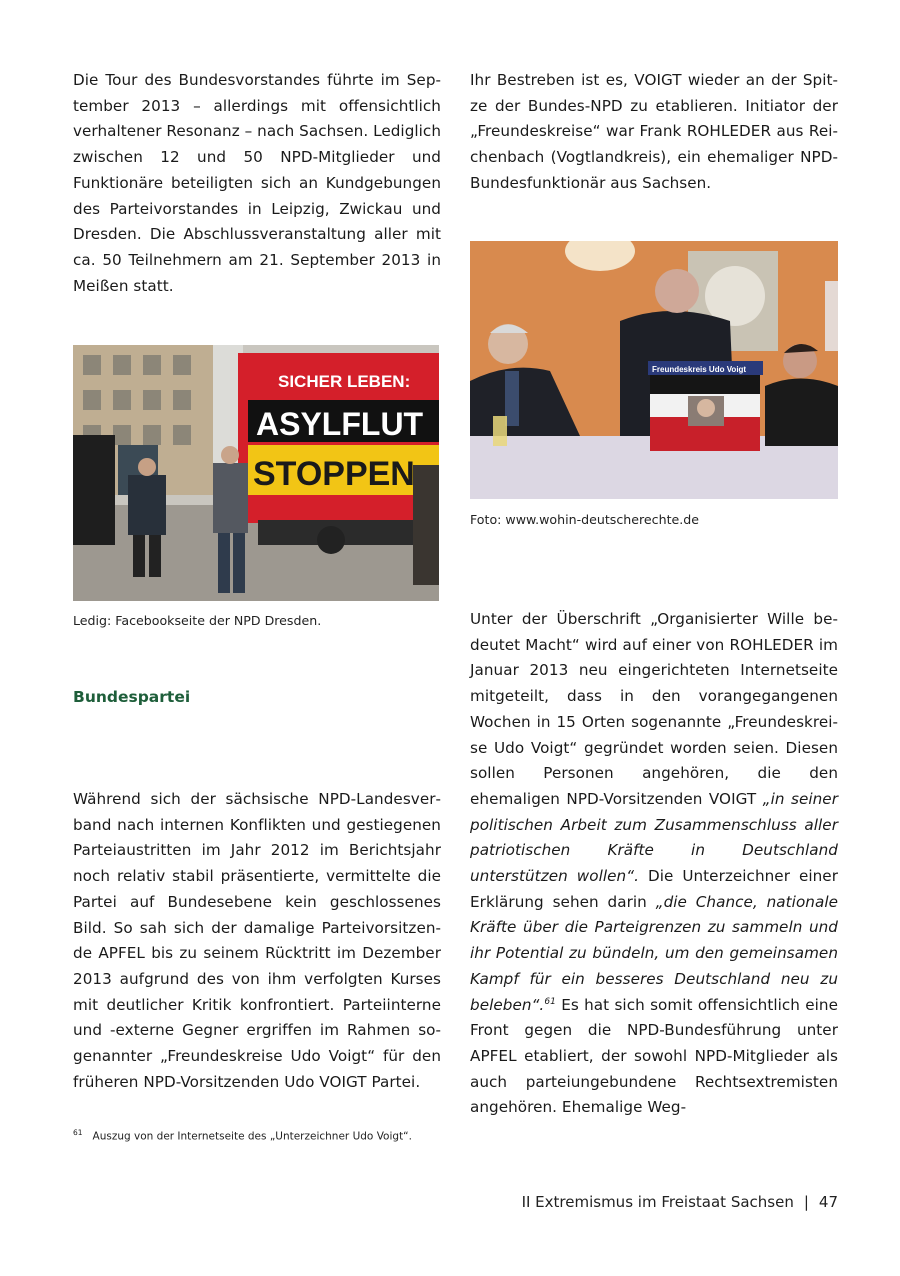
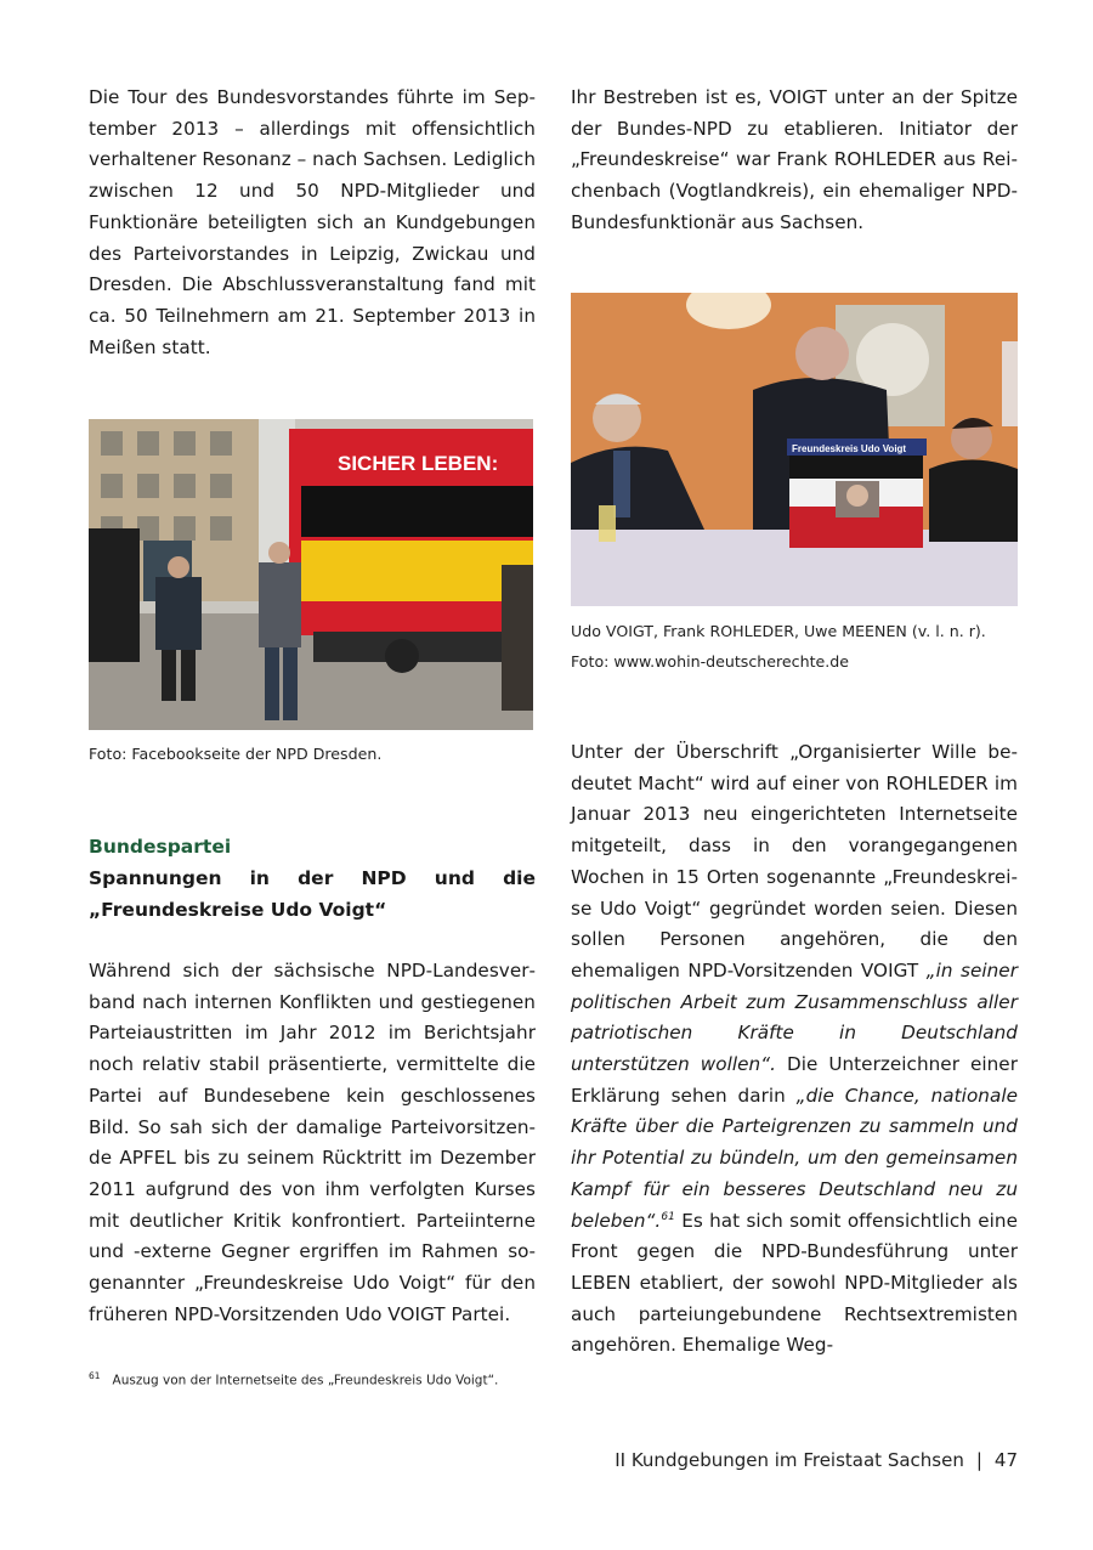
- Die Tour des Bundesvorstandes führte im Sep­tember 2013 – allerdings mit offensichtlich verhaltener Resonanz – nach Sachsen. Ledig­lich zwischen 12 und 50 NPD-Mitglieder und Funktionäre beteiligten sich an Kundgebungen des Parteivorstandes in Leipzig, Zwickau und Dresden. Die Abschlussveranstaltung aller mit ca. 50 Teilnehmern am 21. September 2013 in Meißen statt.
+ Die Tour des Bundesvorstandes führte im Sep­tember 2013 – allerdings mit offensichtlich verhaltener Resonanz – nach Sachsen. Ledig­lich zwischen 12 und 50 NPD-Mitglieder und Funktionäre beteiligten sich an Kundgebungen des Parteivorstandes in Leipzig, Zwickau und Dresden. Die Abschlussveranstaltung fand mit ca. 50 Teilnehmern am 21. September 2013 in Meißen statt.
  SICHER LEBEN:
- ASYLFLUT
- STOPPEN
- Ledig: Facebookseite der NPD Dresden.
+ Foto: Facebookseite der NPD Dresden.
  Bundespartei
+ Spannungen in der NPD und die „Freundes­kreise Udo Voigt“
- Während sich der sächsische NPD-Landesver­band nach internen Konflikten und gestiege­nen Parteiaustritten im Jahr 2012 im Berichts­jahr noch relativ stabil präsentierte, vermittelte die Partei auf Bundesebene kein geschlossenes Bild. So sah sich der damalige Parteivorsitzen­de APFEL bis zu seinem Rücktritt im Dezember 2013 aufgrund des von ihm verfolgten Kurses mit deutlicher Kritik konfrontiert. Parteiinterne und -externe Gegner ergriffen im Rahmen so­genannter „Freundeskreise Udo Voigt“ für den früheren NPD-Vorsitzenden Udo VOIGT Partei.
+ Während sich der sächsische NPD-Landesver­band nach internen Konflikten und gestiege­nen Parteiaustritten im Jahr 2012 im Berichts­jahr noch relativ stabil präsentierte, vermittelte die Partei auf Bundesebene kein geschlossenes Bild. So sah sich der damalige Parteivorsitzen­de APFEL bis zu seinem Rücktritt im Dezember 2011 aufgrund des von ihm verfolgten Kurses mit deutlicher Kritik konfrontiert. Parteiinterne und -externe Gegner ergriffen im Rahmen so­genannter „Freundeskreise Udo Voigt“ für den früheren NPD-Vorsitzenden Udo VOIGT Partei.
- Ihr Bestreben ist es, VOIGT wieder an der Spit­ze der Bundes-NPD zu etablieren. Initiator der „Freundeskreise“ war Frank ROHLEDER aus Rei­chenbach (Vogtlandkreis), ein ehemaliger NPD-Bundesfunktionär aus Sachsen.
+ Ihr Bestreben ist es, VOIGT unter an der Spit­ze der Bundes-NPD zu etablieren. Initiator der „Freundeskreise“ war Frank ROHLEDER aus Rei­chenbach (Vogtlandkreis), ein ehemaliger NPD-Bundesfunktionär aus Sachsen.
  Freundeskreis Udo Voigt
+ Udo VOIGT, Frank ROHLEDER, Uwe MEENEN (v. l. n. r).
  Foto: www.wohin-deutscherechte.de
- Unter der Überschrift „Organisierter Wille be­eutet Macht“ wird auf einer von ROHLEDER im Januar 2013 neu eingerichteten Internet­seite mitgeteilt, dass in den vorangegangenen Wochen in 15 Orten sogenannte „Freundeskrei­e Udo Voigt“ gegründet worden seien. Diesen sollen Personen angehören, die den ehemaligen NPD-Vorsitzenden VOIGT „in seiner politischen Arbeit zum Zusammenschluss aller patriotischen Kräfte in Deutschland unterstützen wollen“. Die Unterzeichner einer Erklärung sehen darin „die Chance, nationale Kräfte über die Parteigren­zen zu sammeln und ihr Potential zu bündeln, um den gemeinsamen Kampf für ein besseres Deutschland neu zu beleben“.61 Es hat sich somit offensichtlich eine Front gegen die NPD-Bun­desführung unter APFEL etabliert, der sowohl NPD-Mitglieder als auch parteiungebundene Rechtsextremisten angehören. Ehemalige Weg-
+ Unter der Überschrift „Organisierter Wille be­eutet Macht“ wird auf einer von ROHLEDER im Januar 2013 neu eingerichteten Internet­seite mitgeteilt, dass in den vorangegangenen Wochen in 15 Orten sogenannte „Freundeskrei­e Udo Voigt“ gegründet worden seien. Diesen sollen Personen angehören, die den ehemaligen NPD-Vorsitzenden VOIGT „in seiner politischen Arbeit zum Zusammenschluss aller patriotischen Kräfte in Deutschland unterstützen wollen“. Die Unterzeichner einer Erklärung sehen darin „die Chance, nationale Kräfte über die Parteigren­zen zu sammeln und ihr Potential zu bündeln, um den gemeinsamen Kampf für ein besseres Deutschland neu zu beleben“.61 Es hat sich somit offensichtlich eine Front gegen die NPD-Bun­desführung unter LEBEN etabliert, der sowohl NPD-Mitglieder als auch parteiungebundene Rechtsextremisten angehören. Ehemalige Weg-
- 61 Auszug von der Internetseite des „Unterzeichner Udo Voigt“.
+ 61 Auszug von der Internetseite des „Freundeskreis Udo Voigt“.
- II Extremismus im Freistaat Sachsen | 47
+ II Kundgebungen im Freistaat Sachsen | 47
